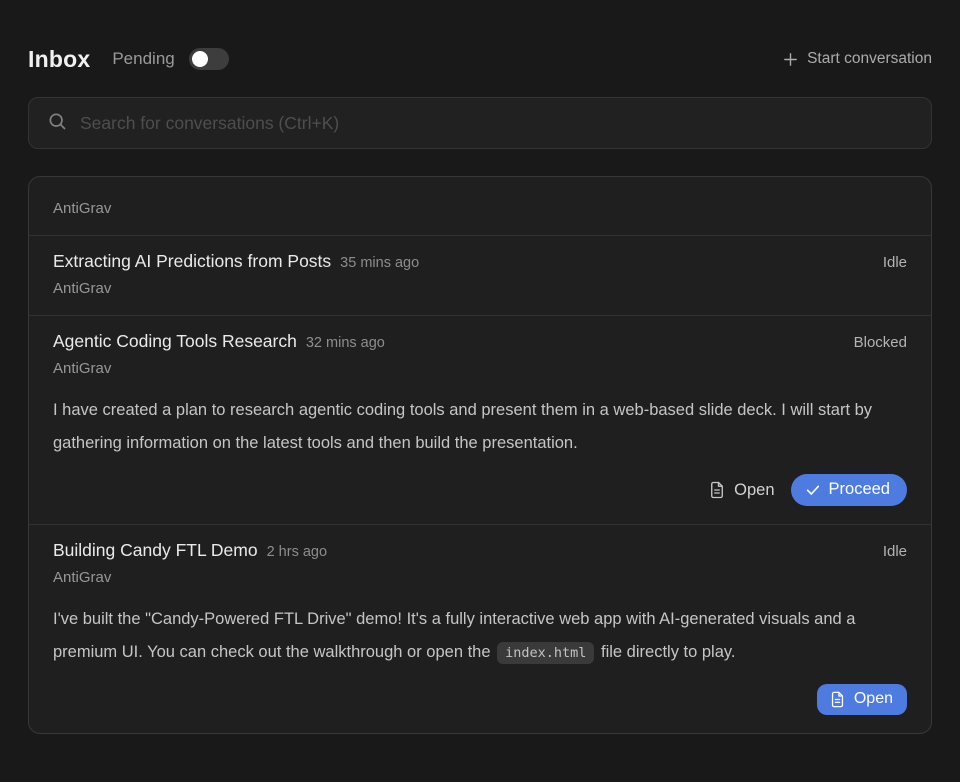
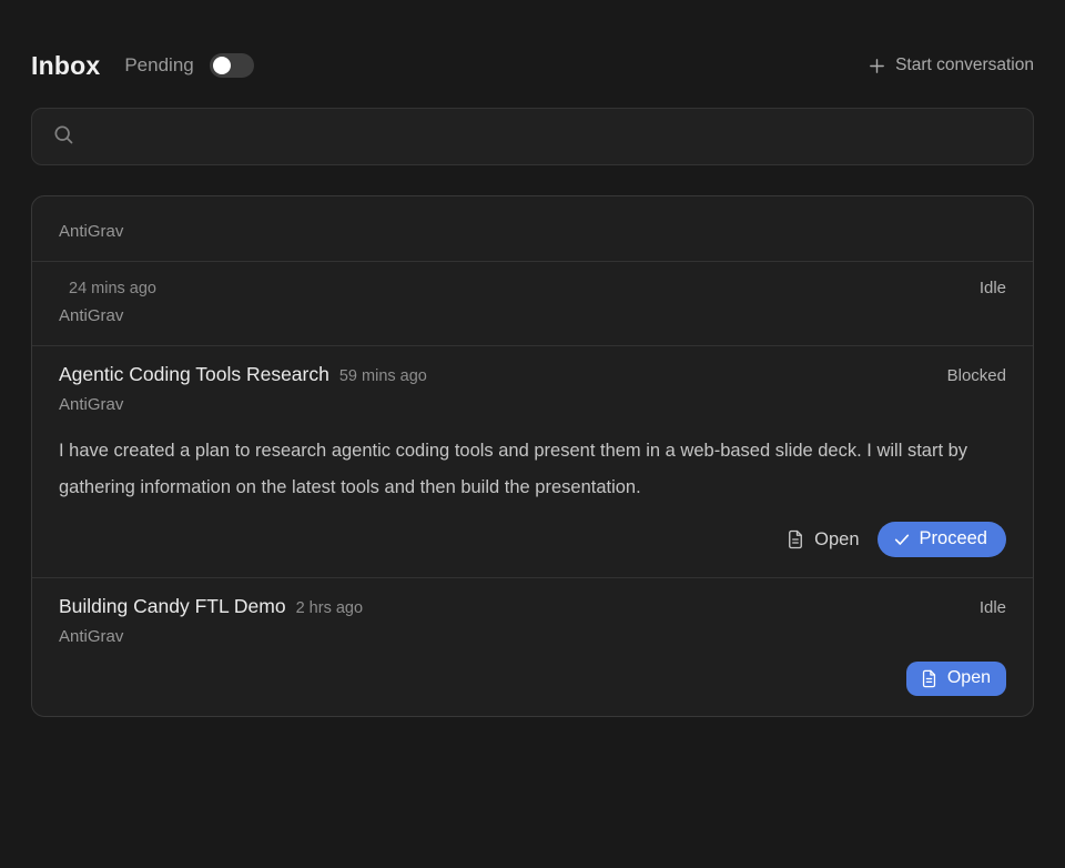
  Inbox
  Pending
  Start conversation
- Search for conversations (Ctrl+K)
  AntiGrav
- Extracting AI Predictions from Posts
- 35 mins ago
+ 24 mins ago
  Idle
  AntiGrav
  Agentic Coding Tools Research
- 32 mins ago
+ 59 mins ago
  Blocked
  AntiGrav
  I have created a plan to research agentic coding tools and present them in a web-based slide deck. I will start by gathering information on the latest tools and then build the presentation.
  Open
  Proceed
  Building Candy FTL Demo
  2 hrs ago
  Idle
  AntiGrav
- I've built the "Candy-Powered FTL Drive" demo! It's a fully interactive web app with AI-generated visuals and a premium UI. You can check out the walkthrough or open the index.html file directly to play.
  Open
